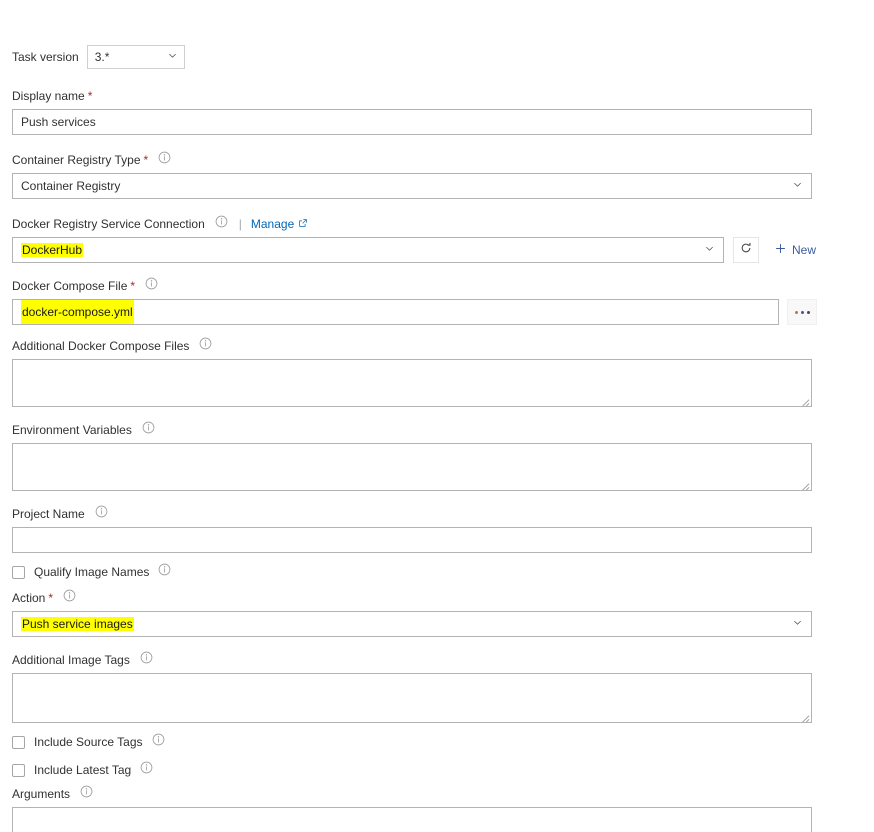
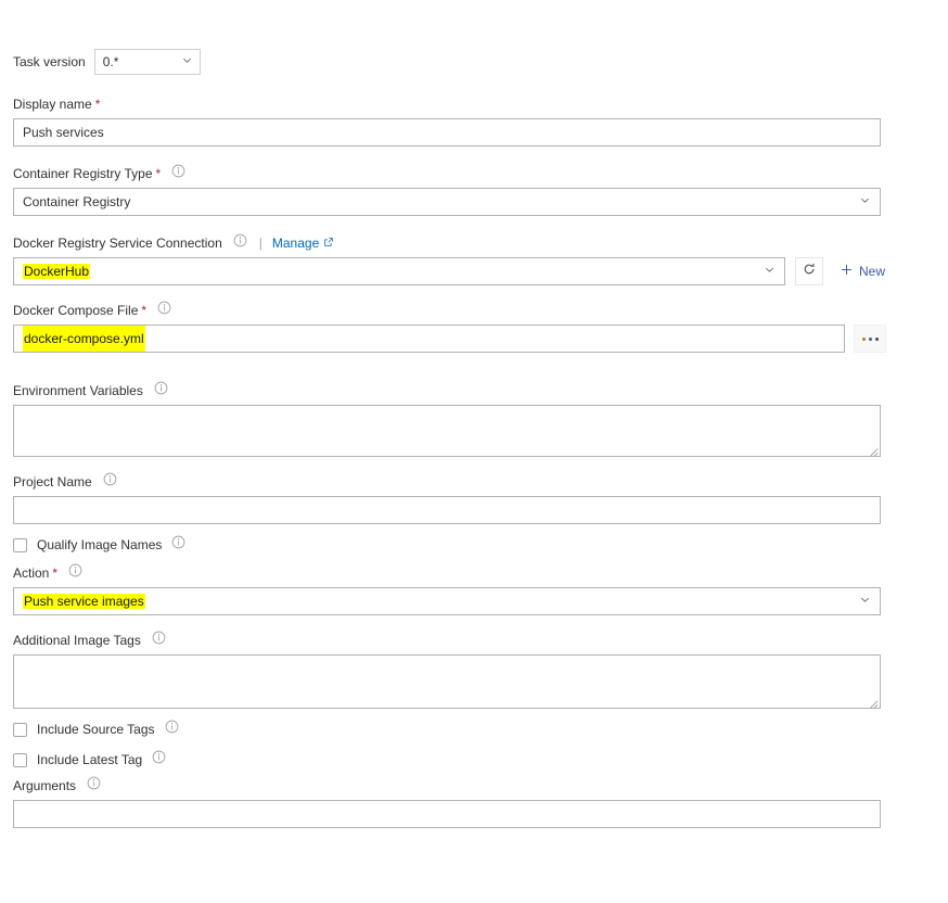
  Task version
- 3.*
+ 0.*
  Display name
  *
  Push services
  Container Registry Type
  *
  Container Registry
  Docker Registry Service Connection
  |
  Manage
  DockerHub
  New
  Docker Compose File
  *
  docker-compose.yml
- Additional Docker Compose Files
  Environment Variables
  Project Name
  Qualify Image Names
  Action
  *
  Push service images
  Additional Image Tags
  Include Source Tags
  Include Latest Tag
  Arguments
